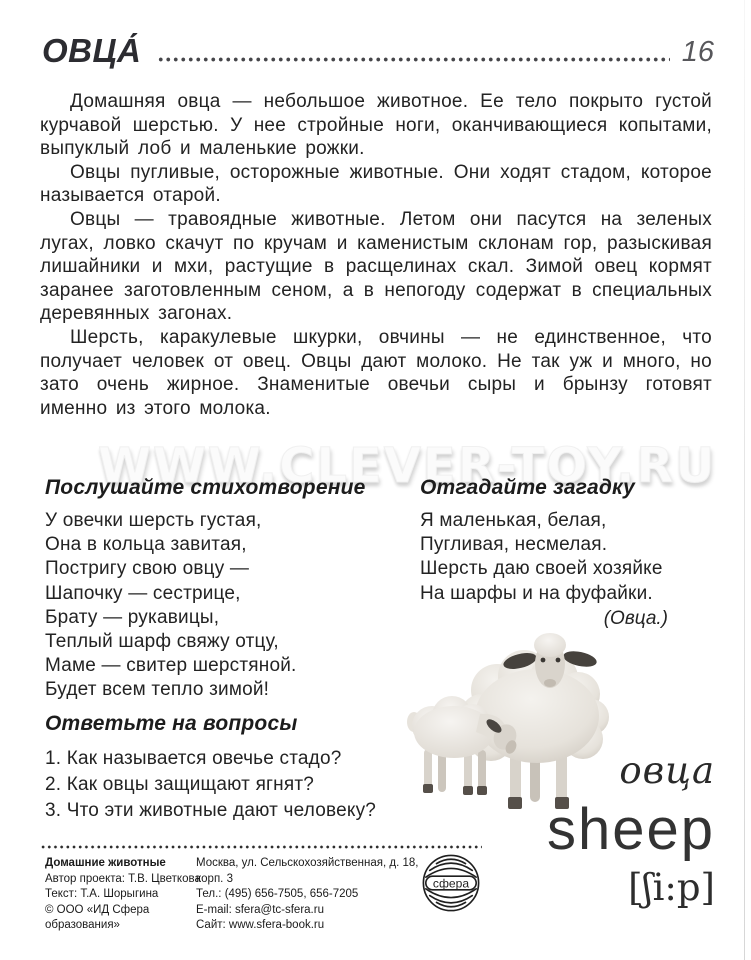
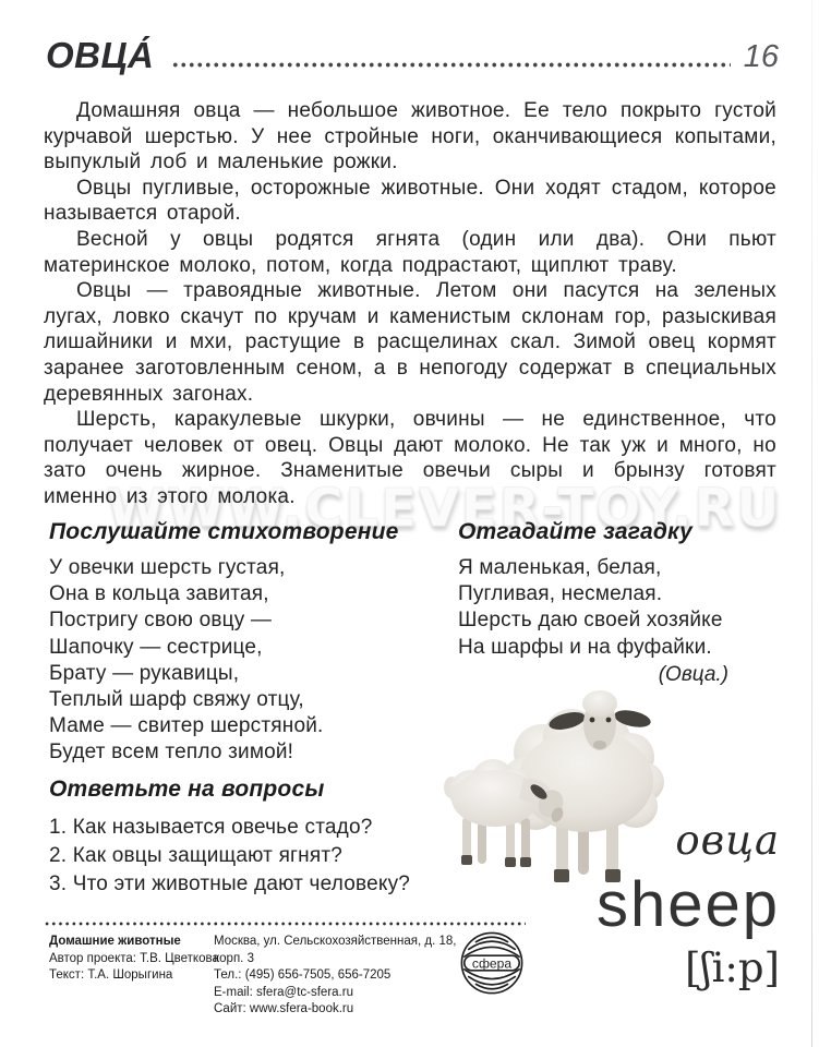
  ОВЦА́
  16
  Домашняя овца — небольшое животное. Ее тело покрыто густой курчавой шерстью. У нее стройные ноги, оканчивающиеся копытами, выпуклый лоб и маленькие рожки.
  Овцы пугливые, осторожные животные. Они ходят стадом, которое называется отарой.
+ Весной у овцы родятся ягнята (один или два). Они пьют материнское молоко, потом, когда подрастают, щиплют траву.
  Овцы — травоядные животные. Летом они пасутся на зеленых лугах, ловко скачут по кручам и каменистым склонам гор, разыскивая лишайники и мхи, растущие в расщелинах скал. Зимой овец кормят заранее заготовленным сеном, а в непогоду содержат в специальных деревянных загонах.
  Шерсть, каракулевые шкурки, овчины — не единственное, что получает человек от овец. Овцы дают молоко. Не так уж и много, но зато очень жирное. Знаменитые овечьи сыры и брынзу готовят именно из этого молока.
  WWW.CLEVER-TOY.RU
  Послушайте стихотворение
  У овечки шерсть густая,
  Она в кольца завитая,
  Постригу свою овцу —
  Шапочку — сестрице,
  Брату — рукавицы,
  Теплый шарф свяжу отцу,
  Маме — свитер шерстяной.
  Будет всем тепло зимой!
  Отгадайте загадку
  Я маленькая, белая,
  Пугливая, несмелая.
  Шерсть даю своей хозяйке
  На шарфы и на фуфайки.
  (Овца.)
  Ответьте на вопросы
  1. Как называется овечье стадо?
  2. Как овцы защищают ягнят?
  3. Что эти животные дают человеку?
  овца
  sheep
  [ʃi:p]
  Домашние животные
  Автор проекта: Т.В. Цветкова
  Текст: Т.А. Шорыгина
- © ООО «ИД Сфера образования»
  Москва, ул. Сельскохозяйственная, д. 18, корп. 3
  Тел.: (495) 656-7505, 656-7205
  E-mail: sfera@tc-sfera.ru
  Сайт: www.sfera-book.ru
  сфера
